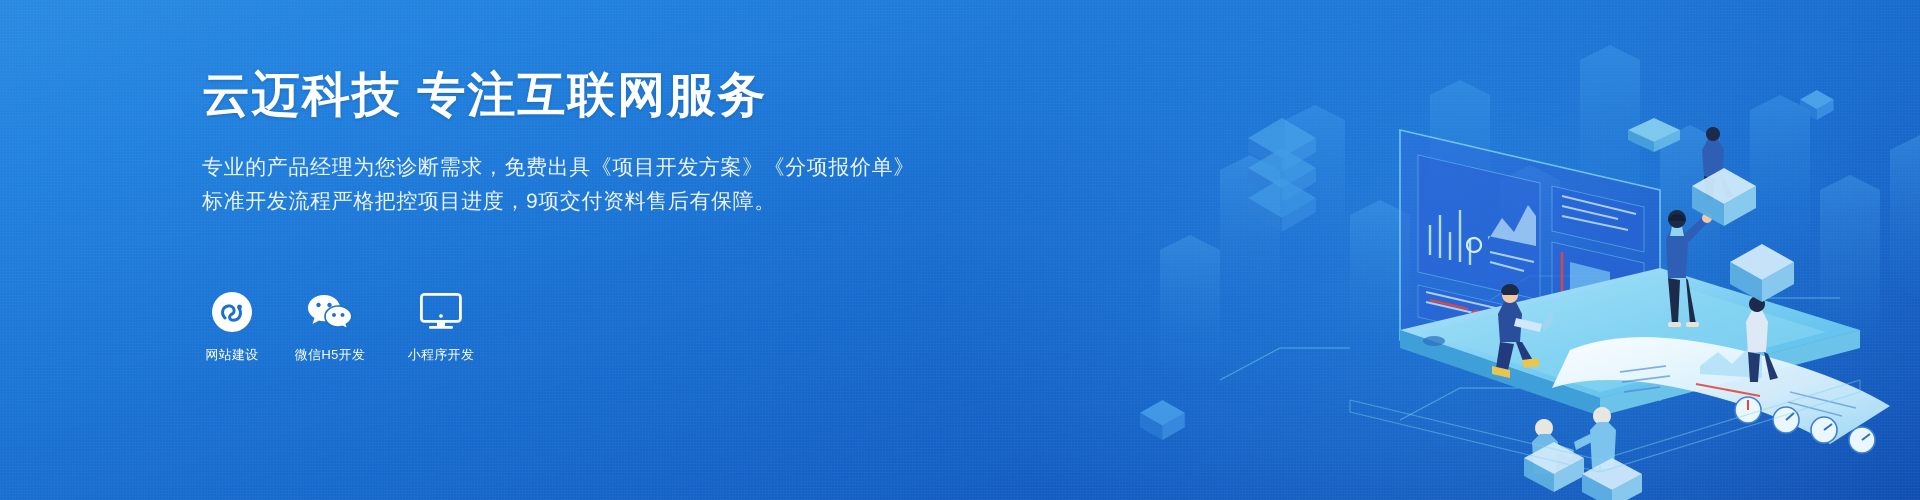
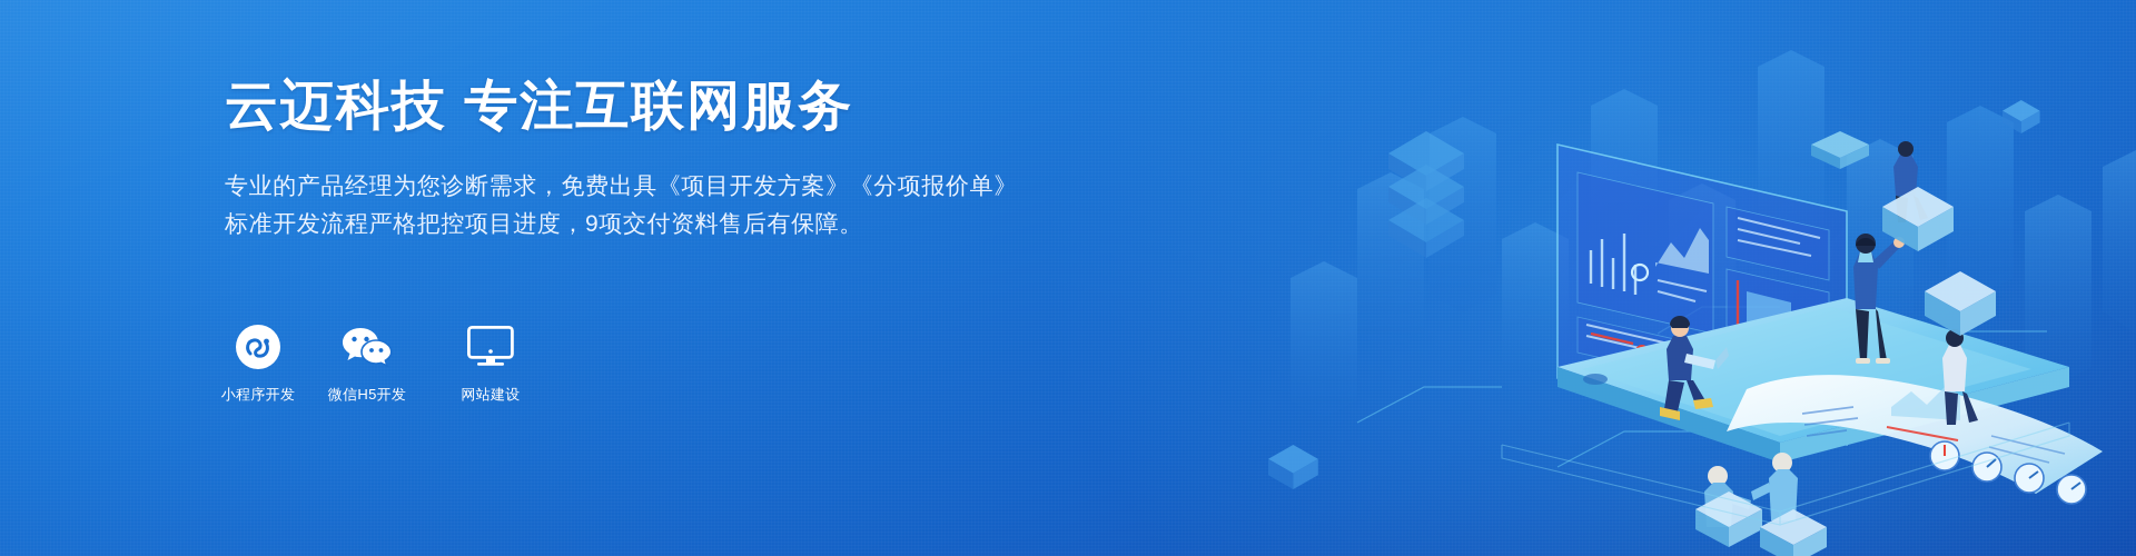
  云迈科技 专注互联网服务
  专业的产品经理为您诊断需求，免费出具《项目开发方案》《分项报价单》
  标准开发流程严格把控项目进度，9项交付资料售后有保障。
- 网站建设
+ 小程序开发
  微信H5开发
- 小程序开发
+ 网站建设
